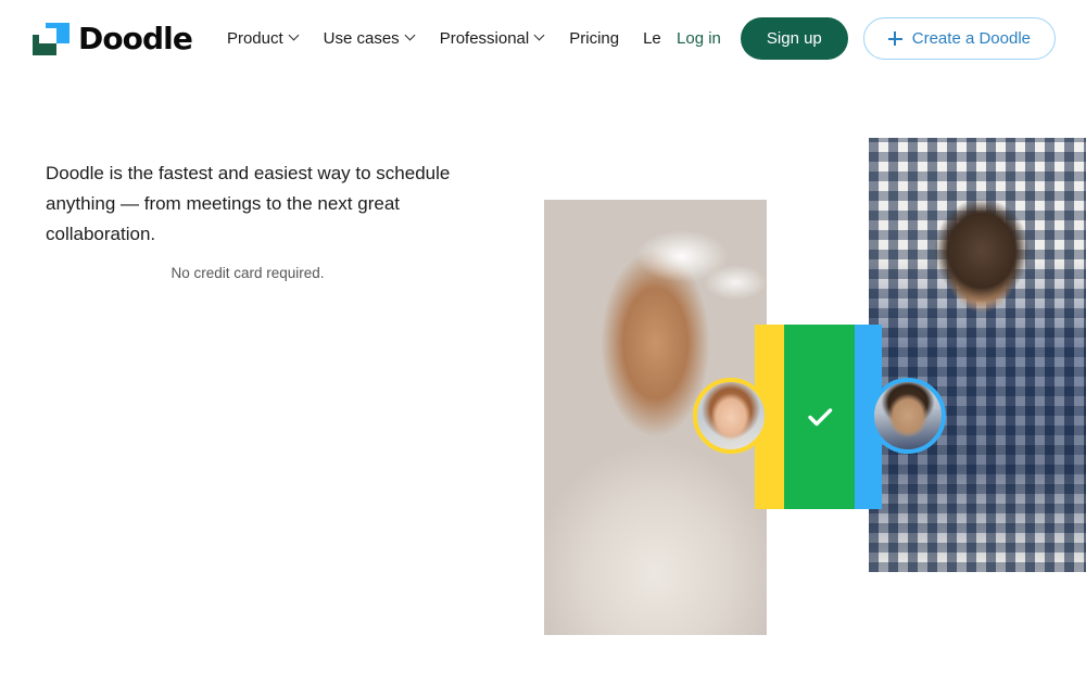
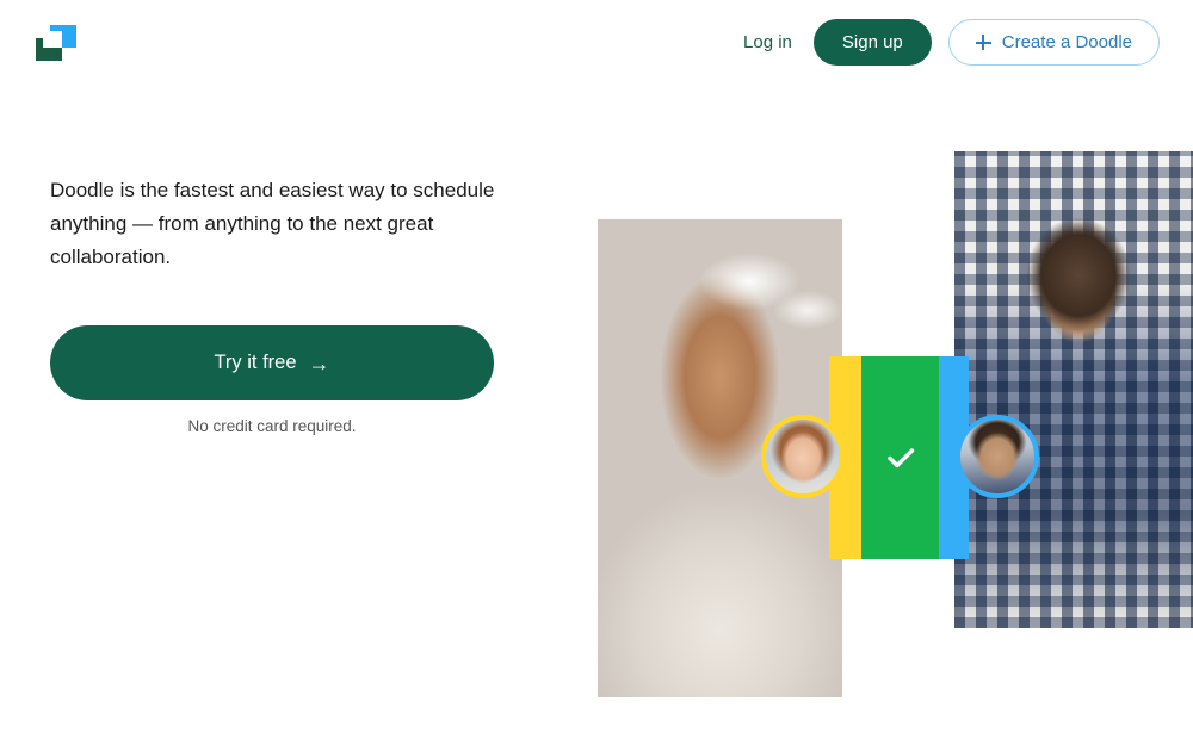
- Doodle
- Product
- Use cases
- Professional
- Pricing
- Le
  Log in
  Sign up
  Create a Doodle
- Doodle is the fastest and easiest way to schedule anything — from meetings to the next great collaboration.
+ Doodle is the fastest and easiest way to schedule anything — from anything to the next great collaboration.
+ Try it free
+ →
  No credit card required.
